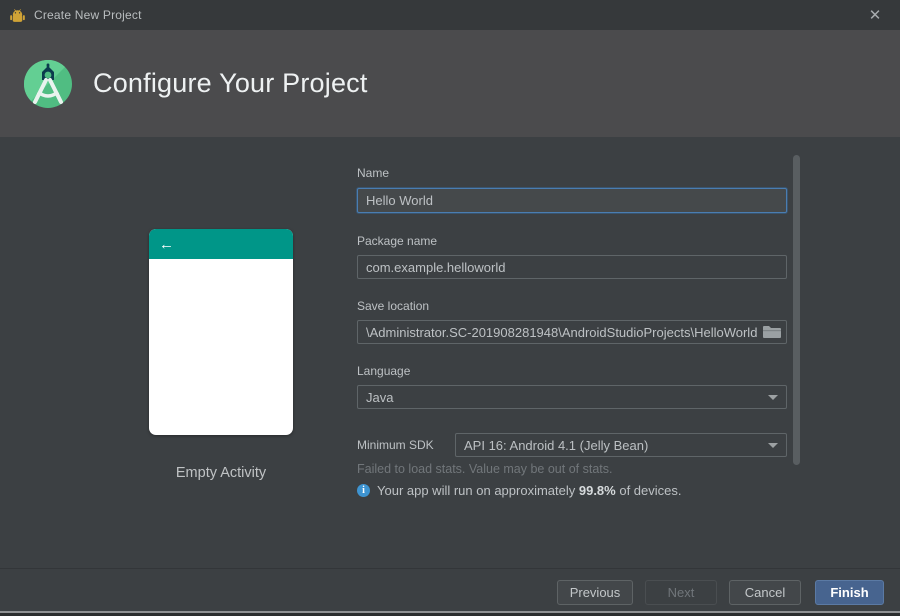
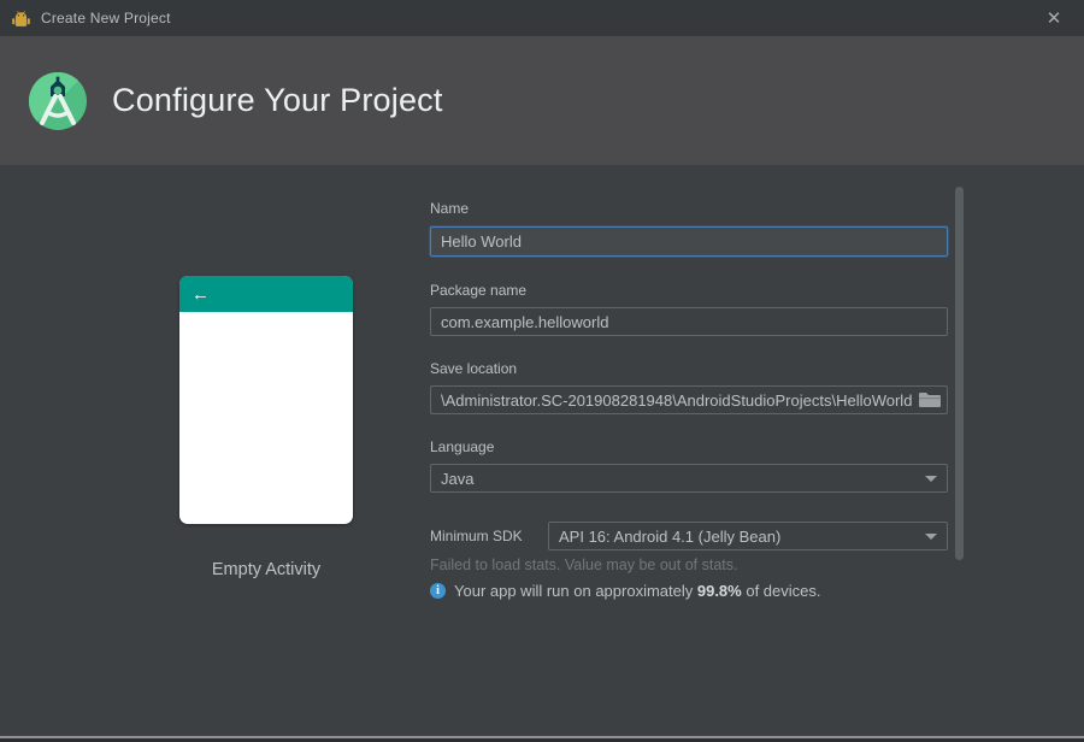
  Create New Project
  ✕
  Configure Your Project
  ←
  Empty Activity
  Name
  Hello World
  Package name
  com.example.helloworld
  Save location
  \Administrator.SC-201908281948\AndroidStudioProjects\HelloWorld
  Language
  Java
  Minimum SDK
  API 16: Android 4.1 (Jelly Bean)
  Failed to load stats. Value may be out of stats.
  i
  Your app will run on approximately 99.8% of devices.
- Previous
- Next
- Cancel
- Finish
